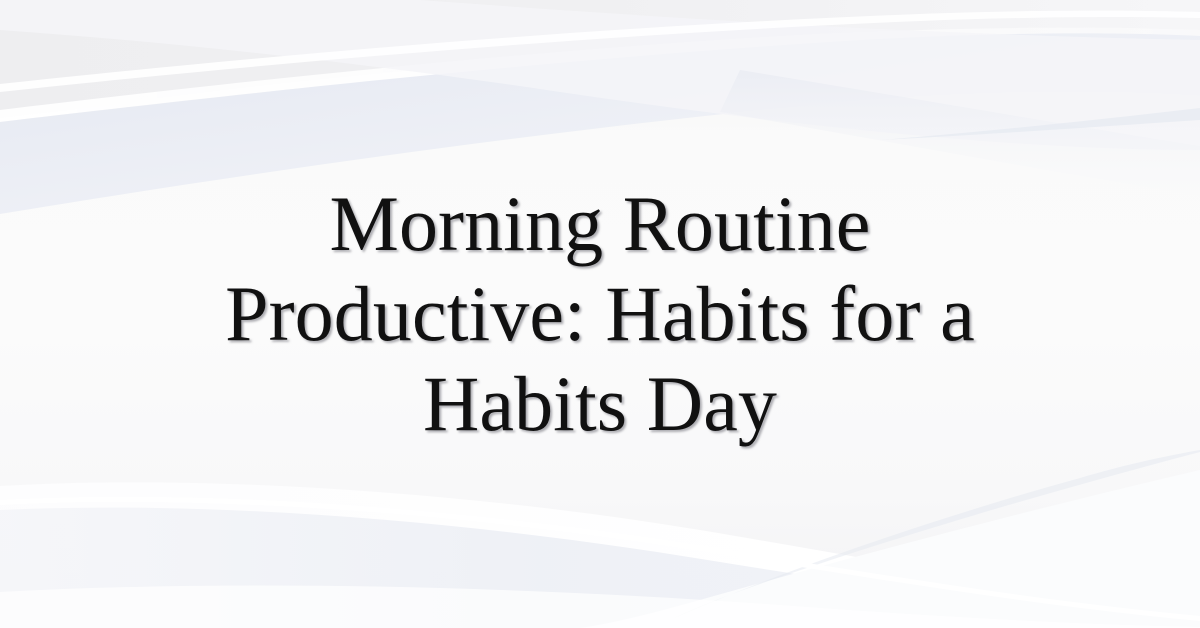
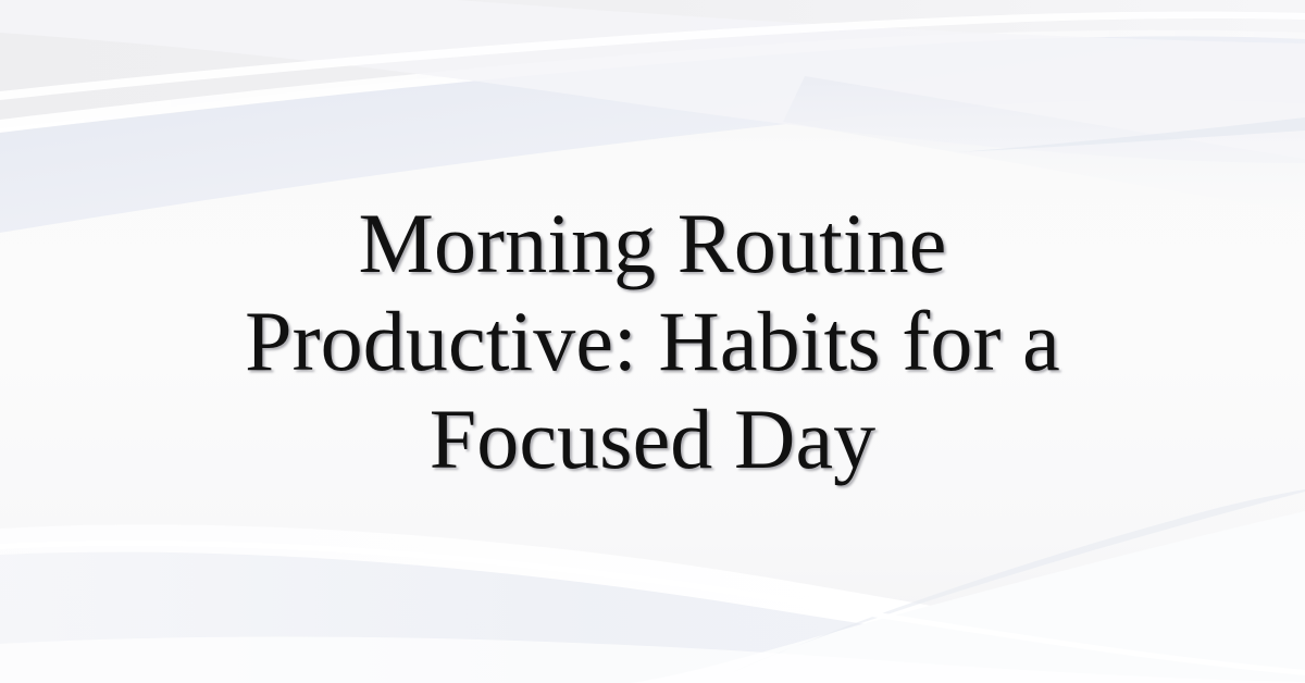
- Morning Routine Productive: Habits for a Habits Day
+ Morning Routine Productive: Habits for a Focused Day
